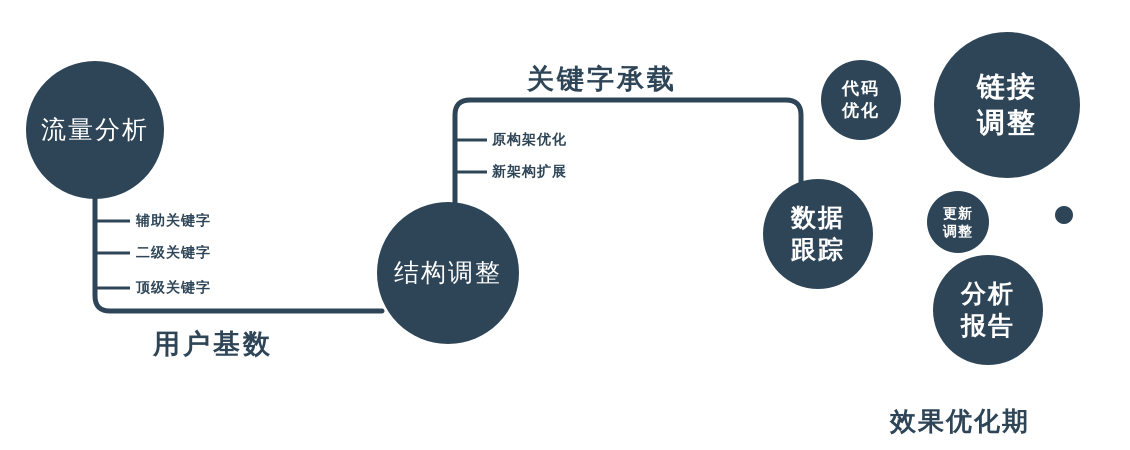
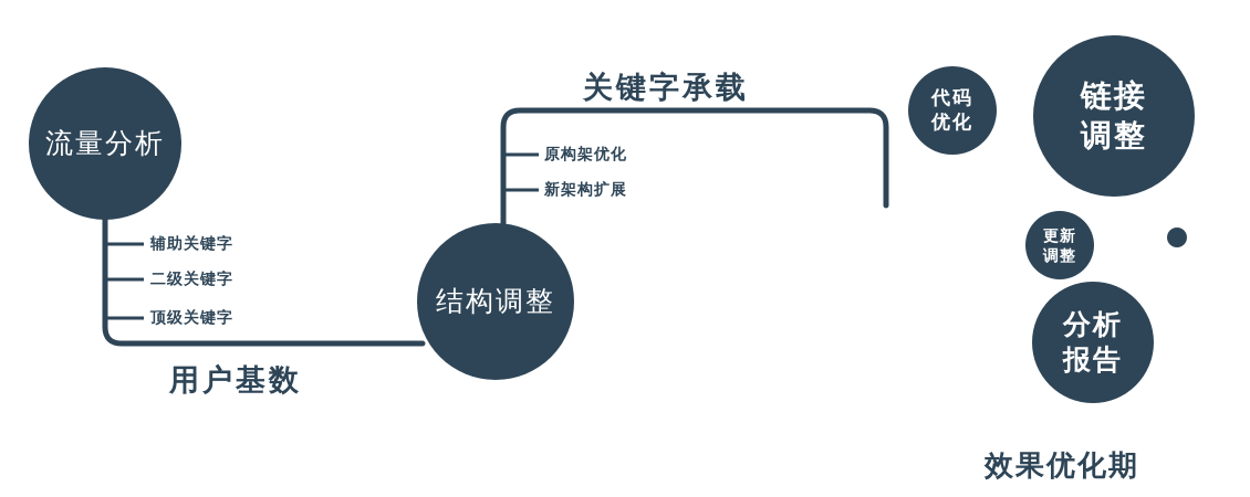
  流量分析
  结构调整
- 数据
- 跟踪
  代码
  优化
  链接
  调整
  更新
  调整
  分析
  报告
  关键字承载
  用户基数
  效果优化期
  辅助关键字
  二级关键字
  顶级关键字
  原构架优化
  新架构扩展
